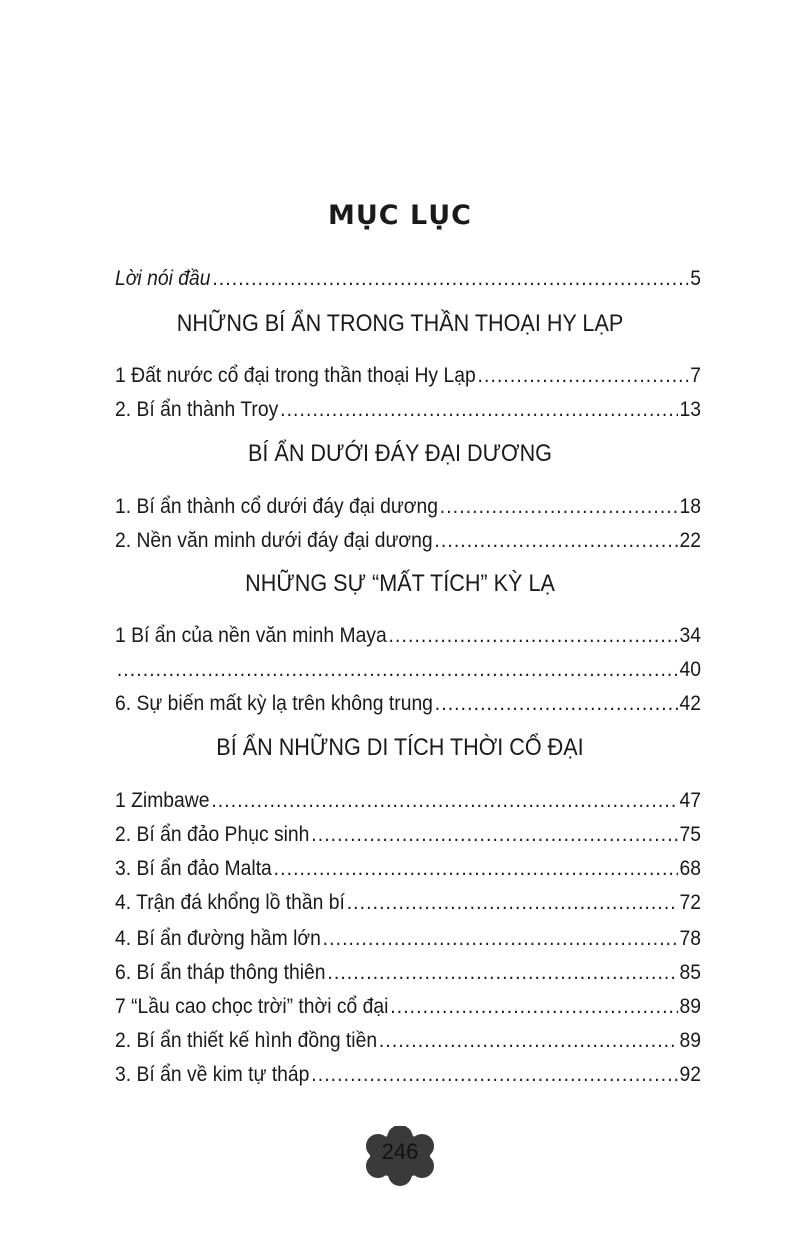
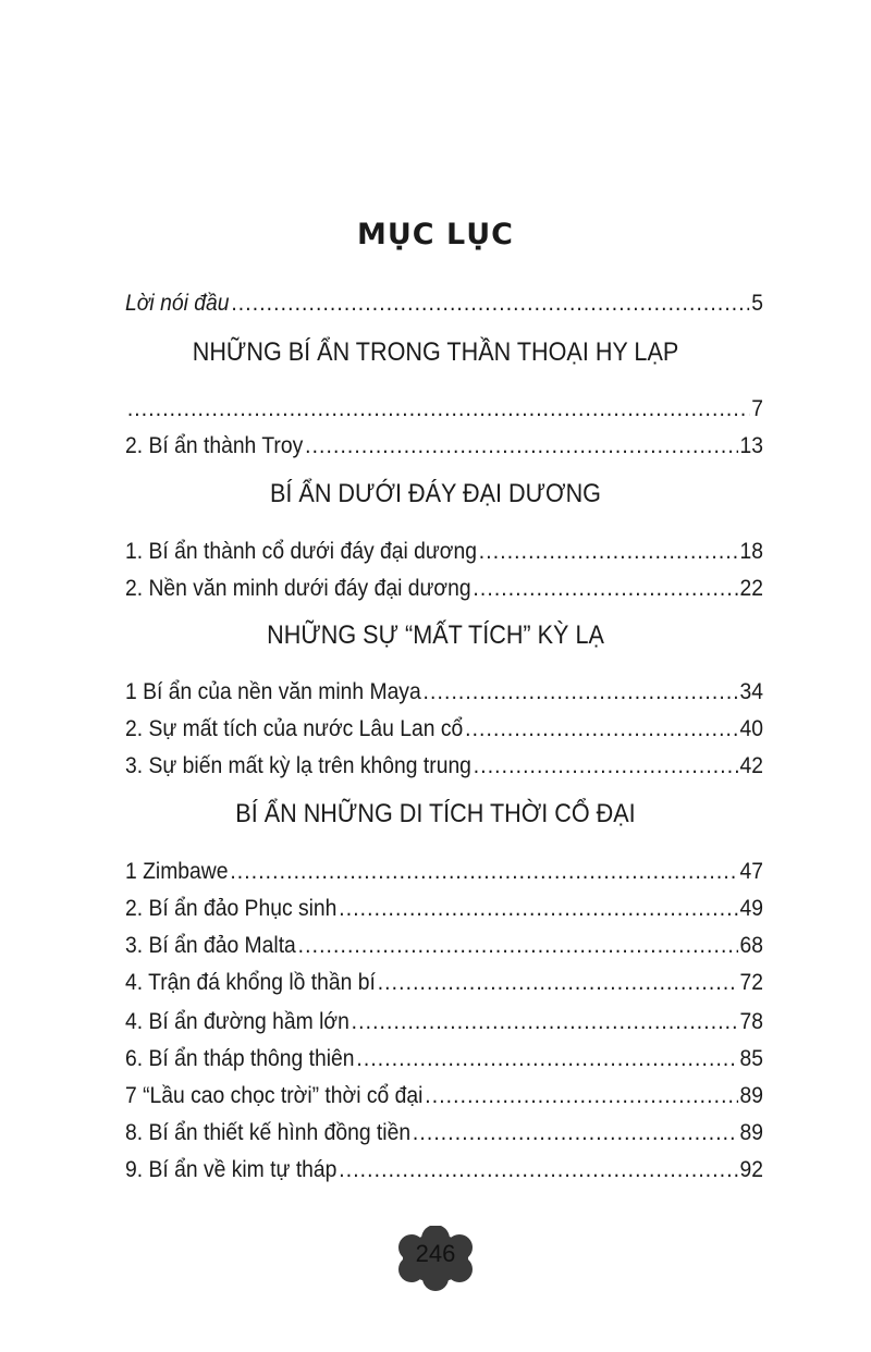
  MỤC LỤC
  Lời nói đầu
  5
  NHỮNG BÍ ẨN TRONG THẦN THOẠI HY LẠP
- 1 Đất nước cổ đại trong thần thoại Hy Lạp
  7
  2. Bí ẩn thành Troy
  13
  BÍ ẨN DƯỚI ĐÁY ĐẠI DƯƠNG
  1. Bí ẩn thành cổ dưới đáy đại dương
  18
  2. Nền văn minh dưới đáy đại dương
  22
  NHỮNG SỰ “MẤT TÍCH” KỲ LẠ
  1 Bí ẩn của nền văn minh Maya
  34
+ 2. Sự mất tích của nước Lâu Lan cổ
  40
- 6. Sự biến mất kỳ lạ trên không trung
+ 3. Sự biến mất kỳ lạ trên không trung
  42
  BÍ ẨN NHỮNG DI TÍCH THỜI CỔ ĐẠI
  1 Zimbawe
  47
  2. Bí ẩn đảo Phục sinh
- 75
+ 49
  3. Bí ẩn đảo Malta
  68
  4. Trận đá khổng lồ thần bí
  72
  4. Bí ẩn đường hầm lớn
  78
  6. Bí ẩn tháp thông thiên
  85
  7 “Lầu cao chọc trời” thời cổ đại
  89
- 2. Bí ẩn thiết kế hình đồng tiền
+ 8. Bí ẩn thiết kế hình đồng tiền
  89
- 3. Bí ẩn về kim tự tháp
+ 9. Bí ẩn về kim tự tháp
  92
  246
